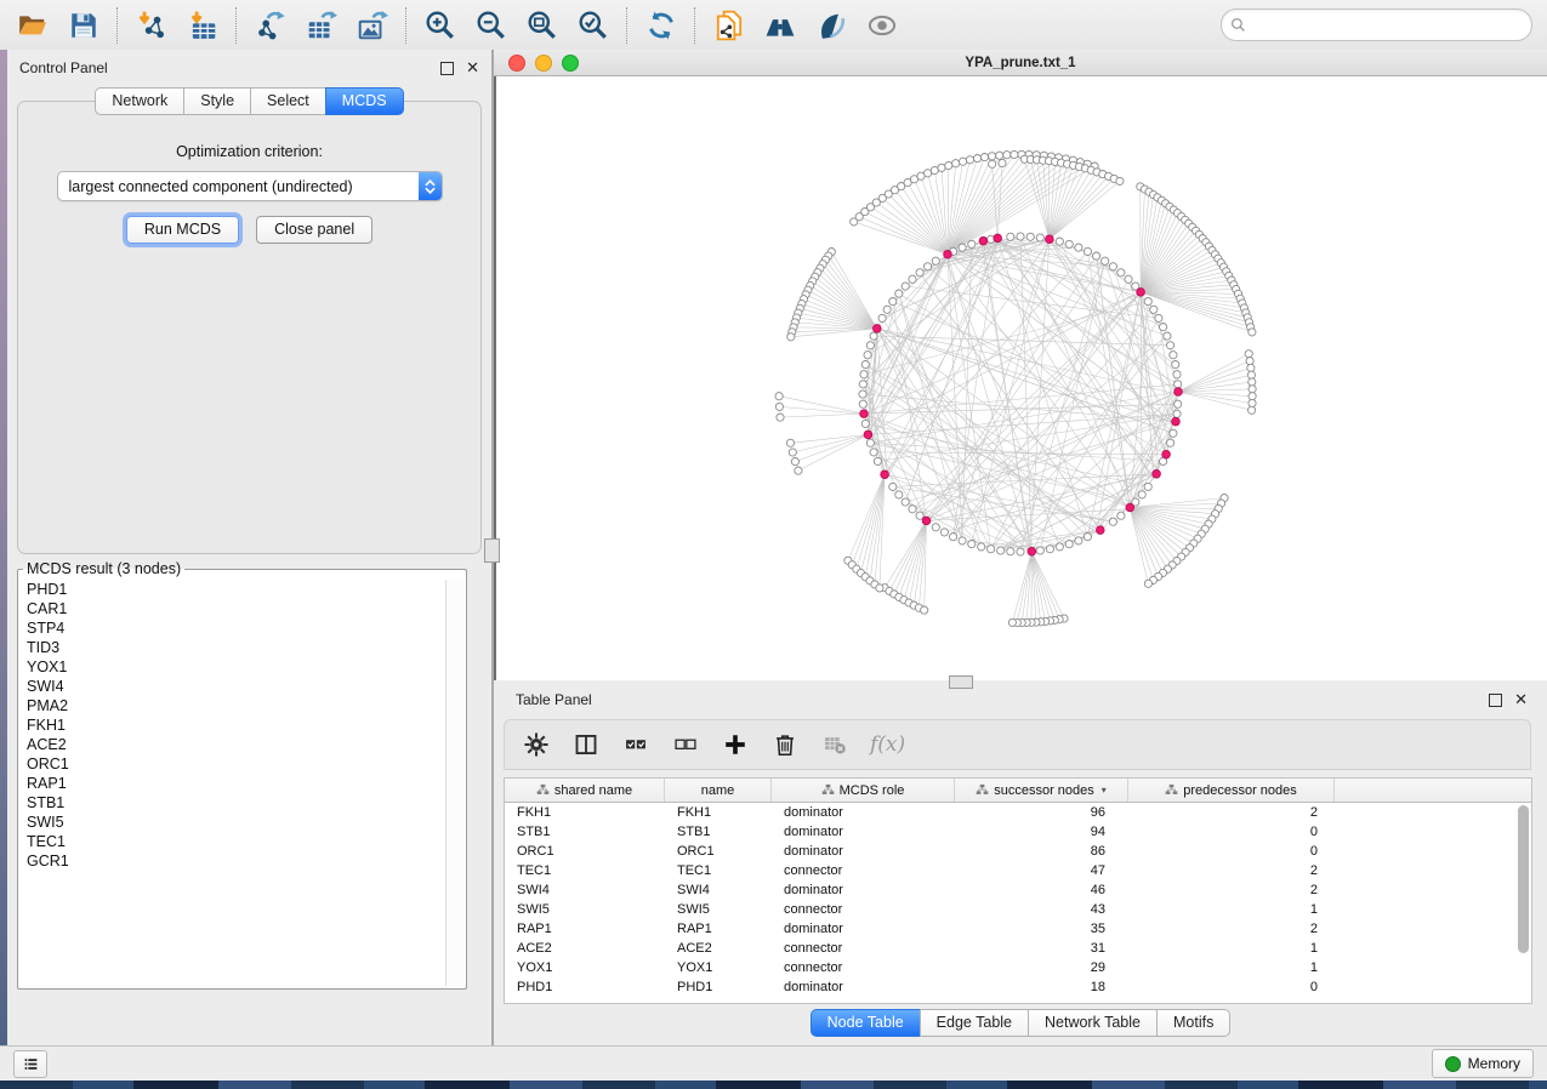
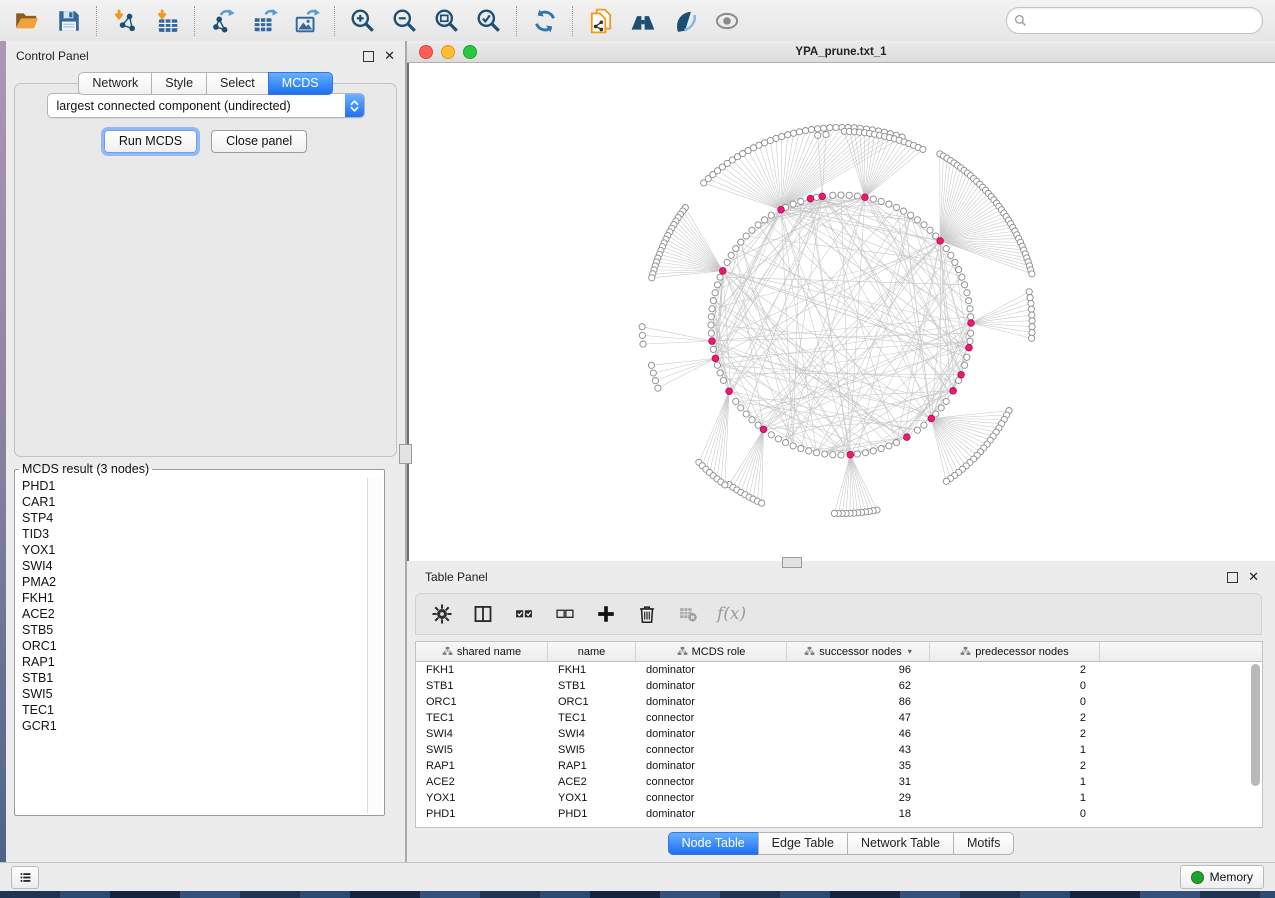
  Control Panel
  ✕
  Network
  Style
  Select
  MCDS
- Optimization criterion:
  largest connected component (undirected)
  Run MCDS
  Close panel
  MCDS result (3 nodes)
  PHD1
  CAR1
  STP4
  TID3
  YOX1
  SWI4
  PMA2
  FKH1
  ACE2
+ STB5
  ORC1
  RAP1
  STB1
  SWI5
  TEC1
  GCR1
  YPA_prune.txt_1
  Table Panel
  ✕
  f(x)
  shared name
  name
  MCDS role
  successor nodes
  ▾
  predecessor nodes
  FKH1
  FKH1
  dominator
  96
  2
  STB1
  STB1
  dominator
- 94
+ 62
  0
  ORC1
  ORC1
  dominator
  86
  0
  TEC1
  TEC1
  connector
  47
  2
  SWI4
  SWI4
  dominator
  46
  2
  SWI5
  SWI5
  connector
  43
  1
  RAP1
  RAP1
  dominator
  35
  2
  ACE2
  ACE2
  connector
  31
  1
  YOX1
  YOX1
  connector
  29
  1
  PHD1
  PHD1
  dominator
  18
  0
  Node Table
  Edge Table
  Network Table
  Motifs
  Memory
